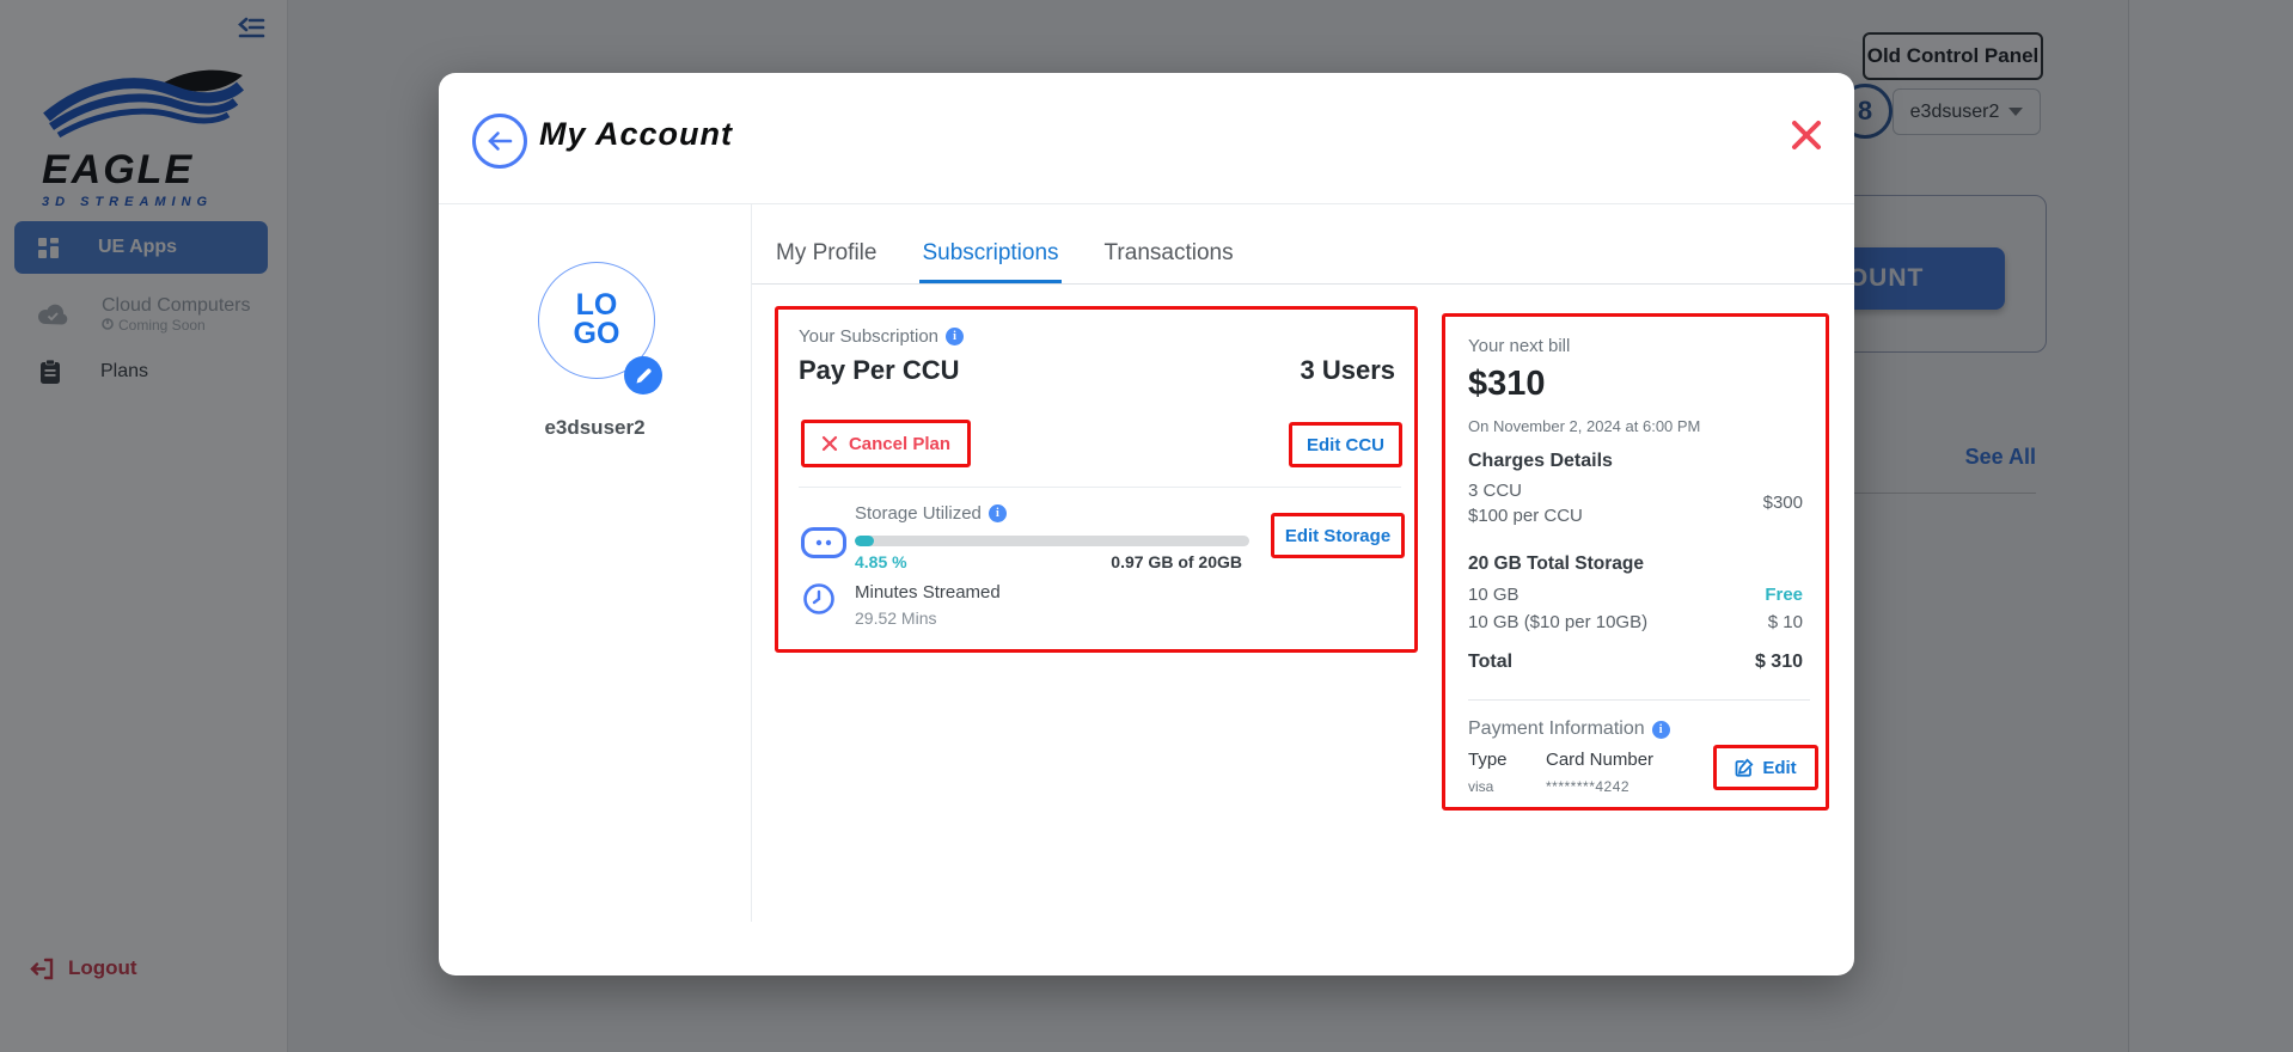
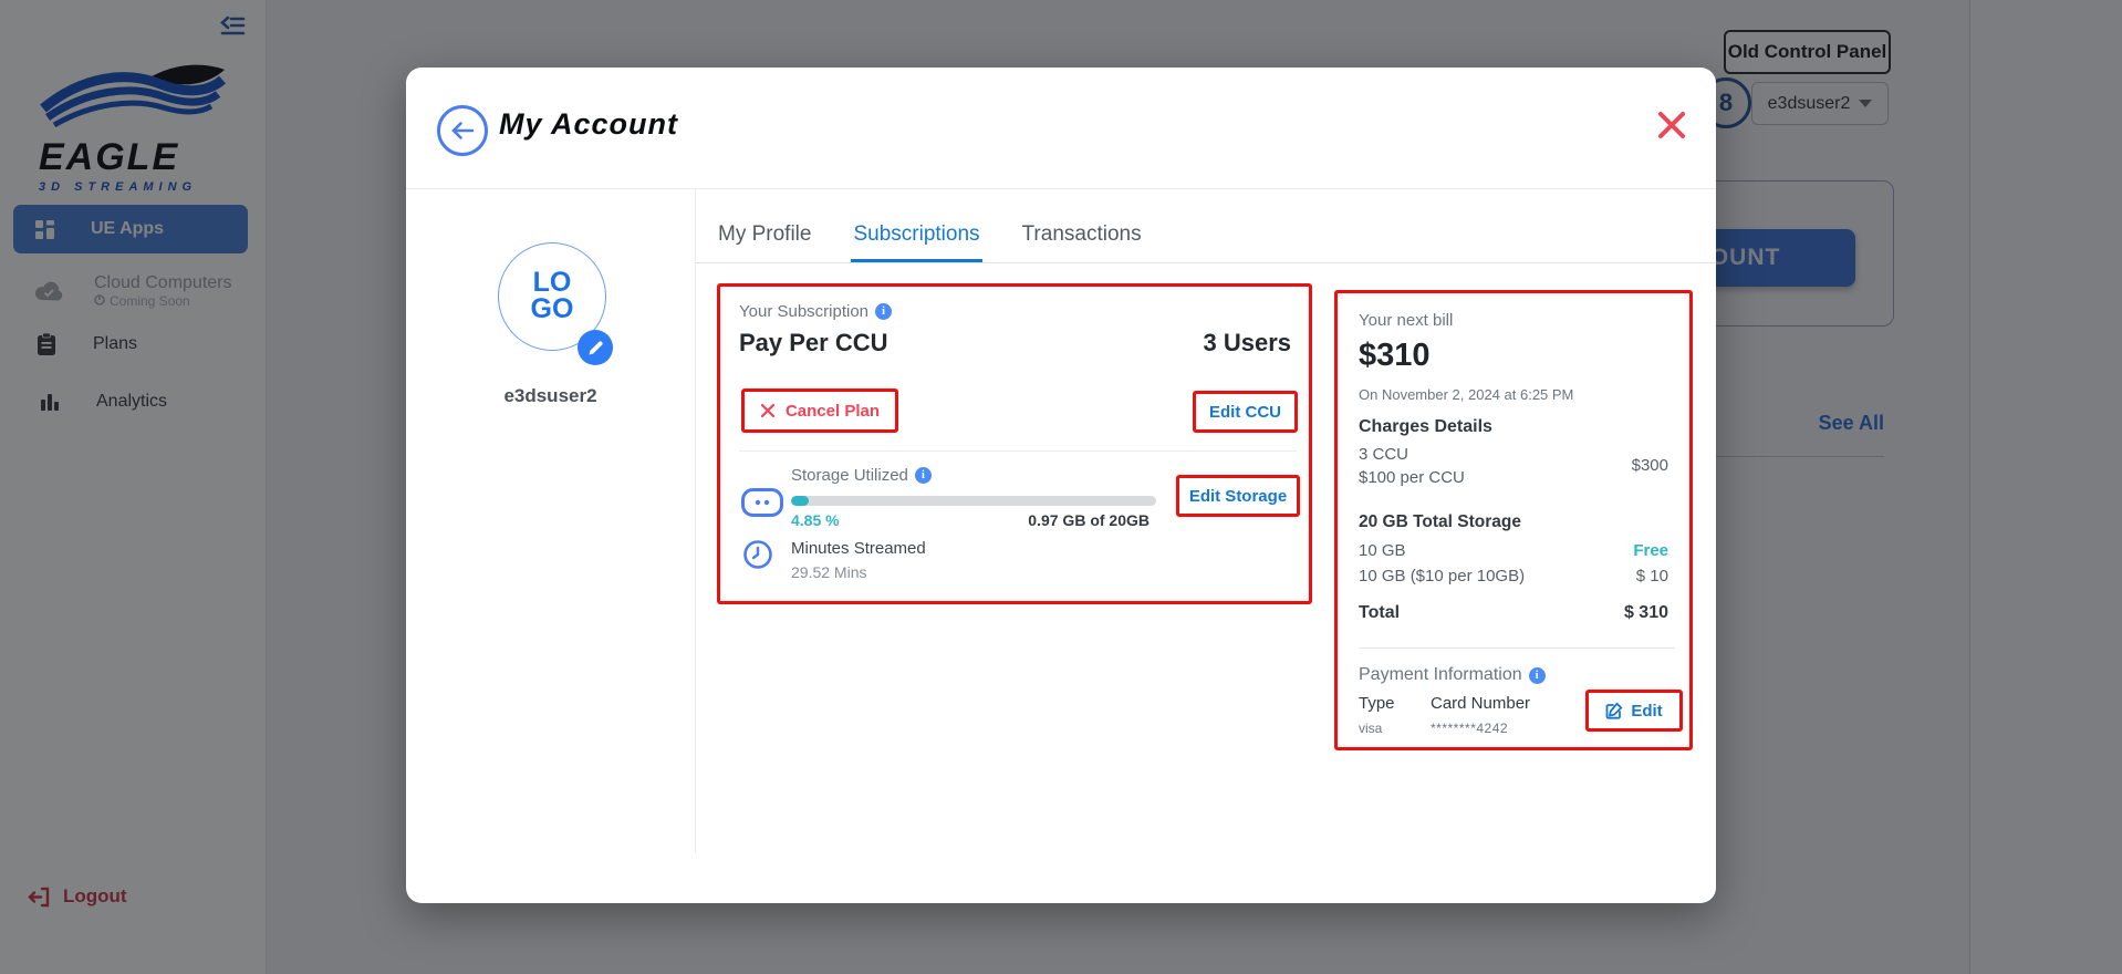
  EAGLE
  3D STREAMING
  UE Apps
  Cloud Computers
  Coming Soon
  Plans
+ Analytics
  Logout
  Old Control Panel
  8
  e3dsuser2
  OUNT
  See All
  My Account
  LO
  GO
  e3dsuser2
  My Profile
  Subscriptions
  Transactions
  Your Subscription
  i
  Pay Per CCU
  3 Users
  Cancel Plan
  Edit CCU
  Storage Utilized
  i
  4.85 %
  0.97 GB of 20GB
  Edit Storage
  Minutes Streamed
  29.52 Mins
  Your next bill
  $310
- On November 2, 2024 at 6:00 PM
+ On November 2, 2024 at 6:25 PM
  Charges Details
  3 CCU
  $100 per CCU
  $300
  20 GB Total Storage
  10 GB
  Free
  10 GB ($10 per 10GB)
  $ 10
  Total
  $ 310
  Payment Information
  i
  Type
  Card Number
  visa
  ********4242
  Edit
